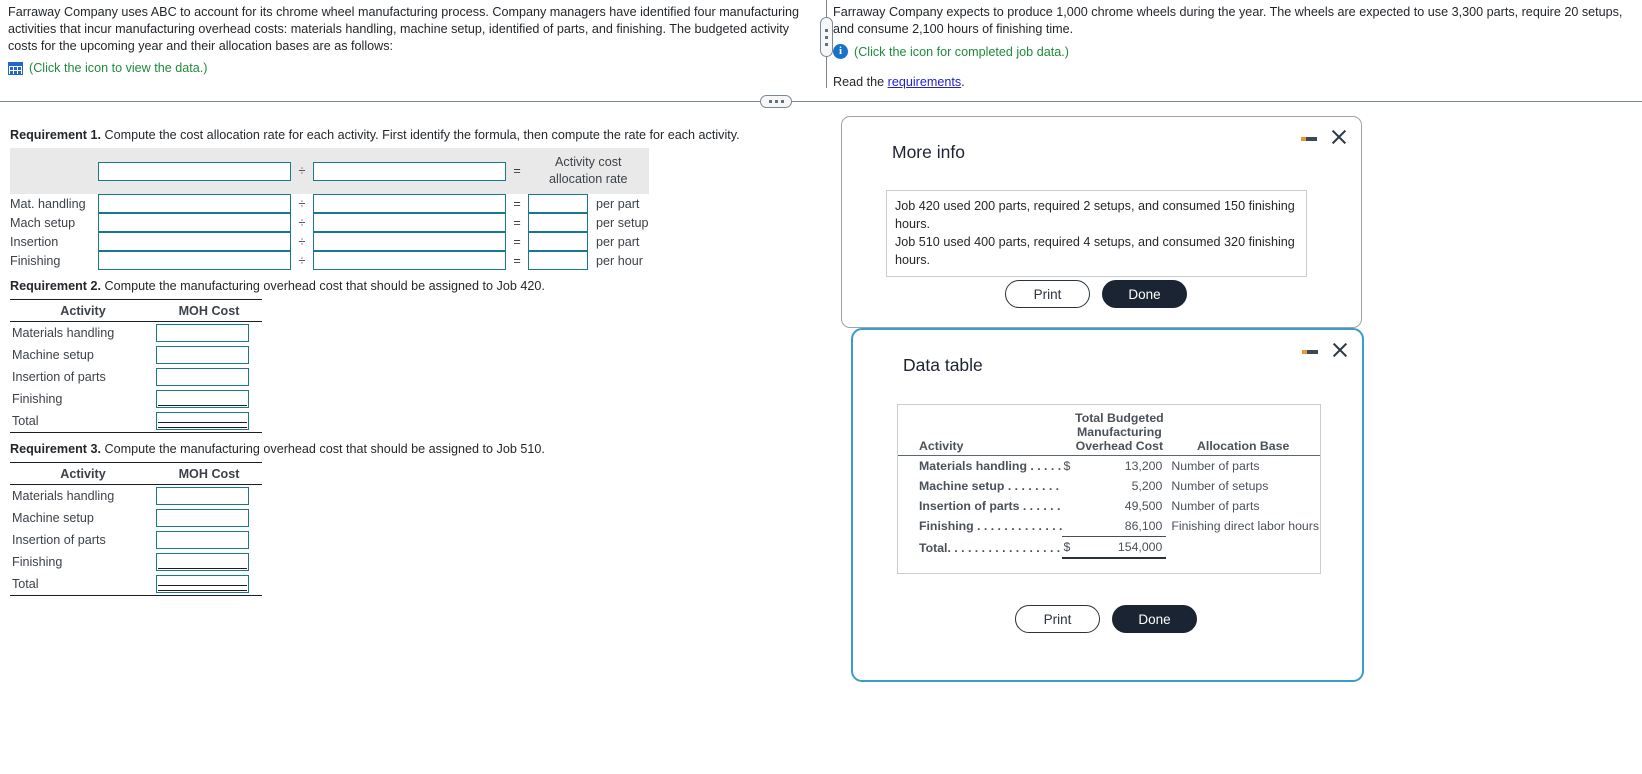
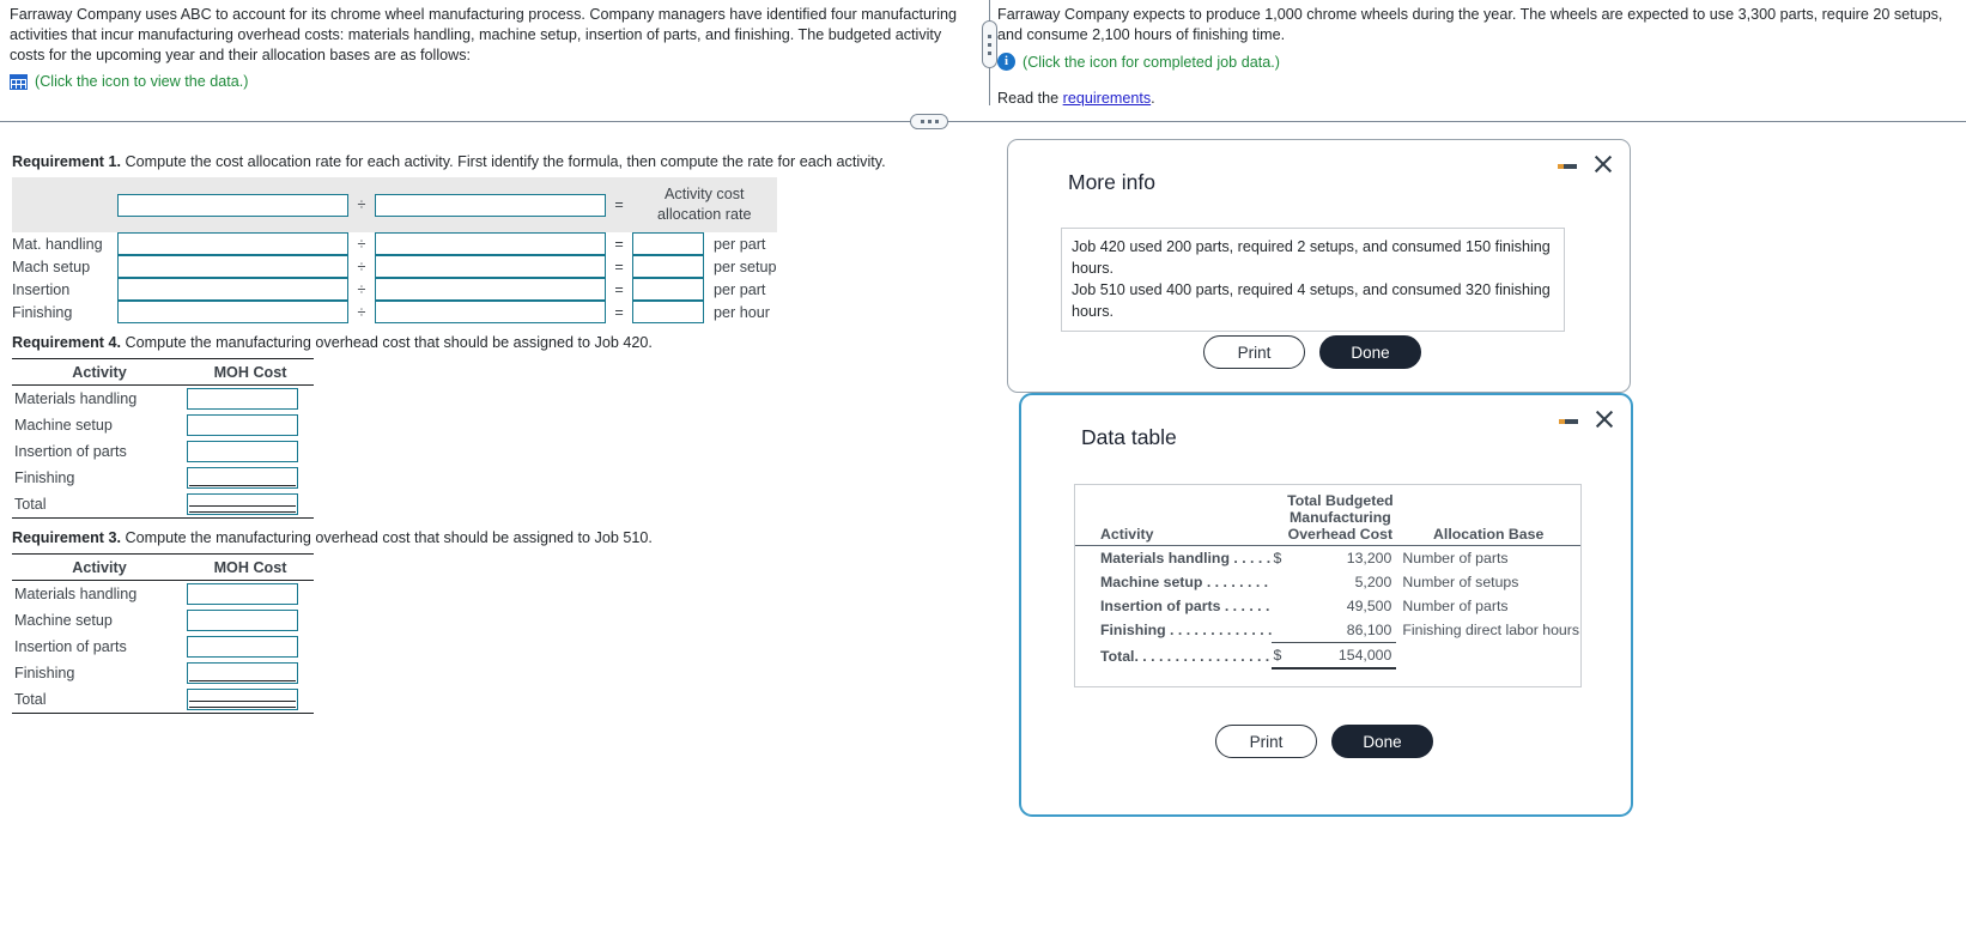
- Farraway Company uses ABC to account for its chrome wheel manufacturing process. Company managers have identified four manufacturing activities that incur manufacturing overhead costs: materials handling, machine setup, identified of parts, and finishing. The budgeted activity costs for the upcoming year and their allocation bases are as follows:
+ Farraway Company uses ABC to account for its chrome wheel manufacturing process. Company managers have identified four manufacturing activities that incur manufacturing overhead costs: materials handling, machine setup, insertion of parts, and finishing. The budgeted activity costs for the upcoming year and their allocation bases are as follows:
  (Click the icon to view the data.)
  Farraway Company expects to produce 1,000 chrome wheels during the year. The wheels are expected to use 3,300 parts, require 20 setups, and consume 2,100 hours of finishing time.
  i
  (Click the icon for completed job data.)
  Read the requirements.
  Requirement 1. Compute the cost allocation rate for each activity. First identify the formula, then compute the rate for each activity.
  		÷		=	Activity cost allocation rate
  Mat. handling		÷		=		per part
  Mach setup		÷		=		per setup
  Insertion		÷		=		per part
  Finishing		÷		=		per hour
- Requirement 2. Compute the manufacturing overhead cost that should be assigned to Job 420.
+ Requirement 4. Compute the manufacturing overhead cost that should be assigned to Job 420.
  Activity	MOH Cost
  Materials handling
  Machine setup
  Insertion of parts
  Finishing
  Total
  Requirement 3. Compute the manufacturing overhead cost that should be assigned to Job 510.
  Activity	MOH Cost
  Materials handling
  Machine setup
  Insertion of parts
  Finishing
  Total
  More info
  Job 420 used 200 parts, required 2 setups, and consumed 150 finishing hours.
  Job 510 used 400 parts, required 4 setups, and consumed 320 finishing hours.
  Print
  Done
  Data table
  Activity	Total Budgeted Manufacturing Overhead Cost	Allocation Base
  Materials handling . . . . .	$	13,200	Number of parts
  Machine setup . . . . . . . .		5,200	Number of setups
  Insertion of parts . . . . . .		49,500	Number of parts
  Finishing . . . . . . . . . . . . .		86,100	Finishing direct labor hours
  Total. . . . . . . . . . . . . . . . .	$	154,000
  Print
  Done
